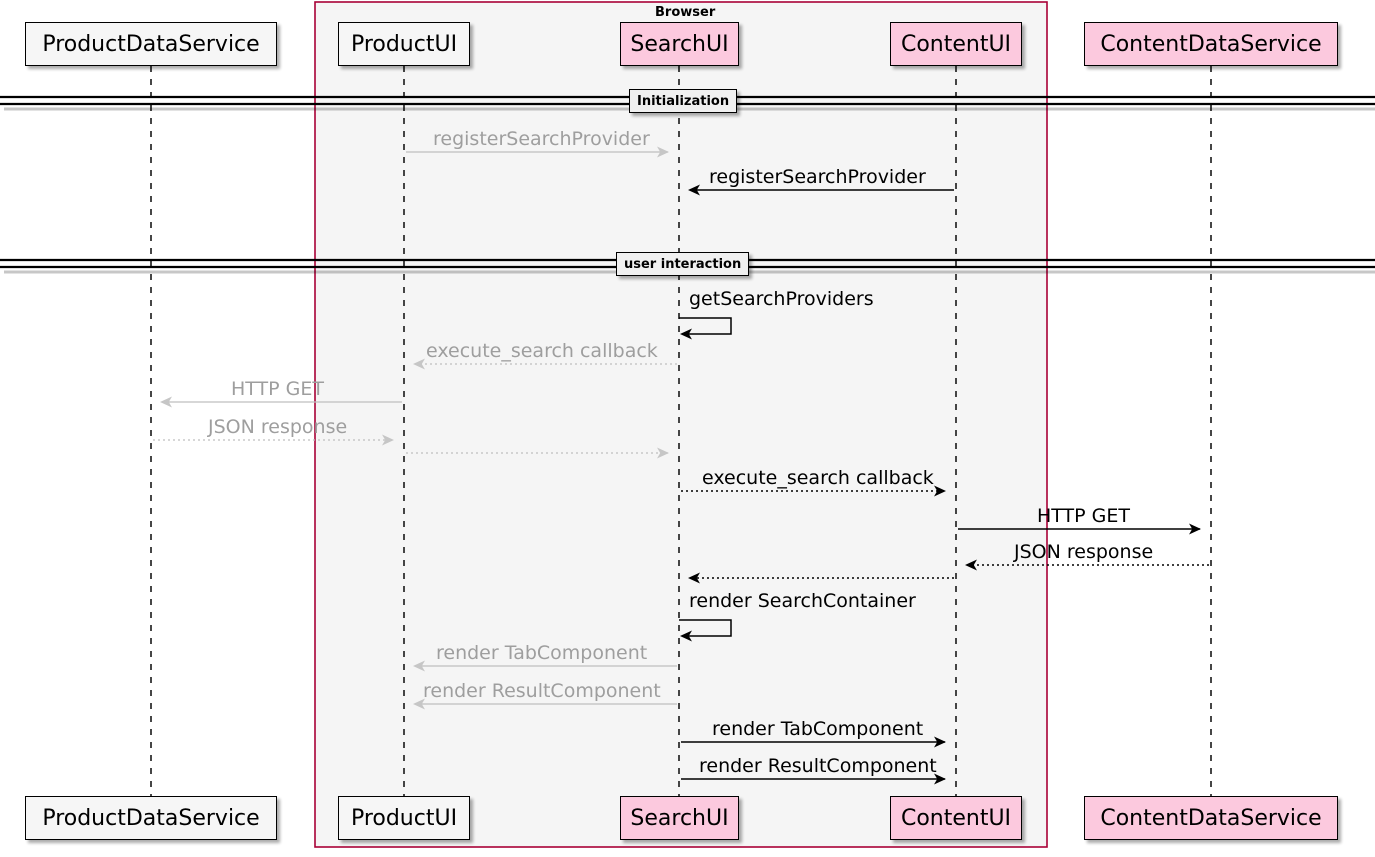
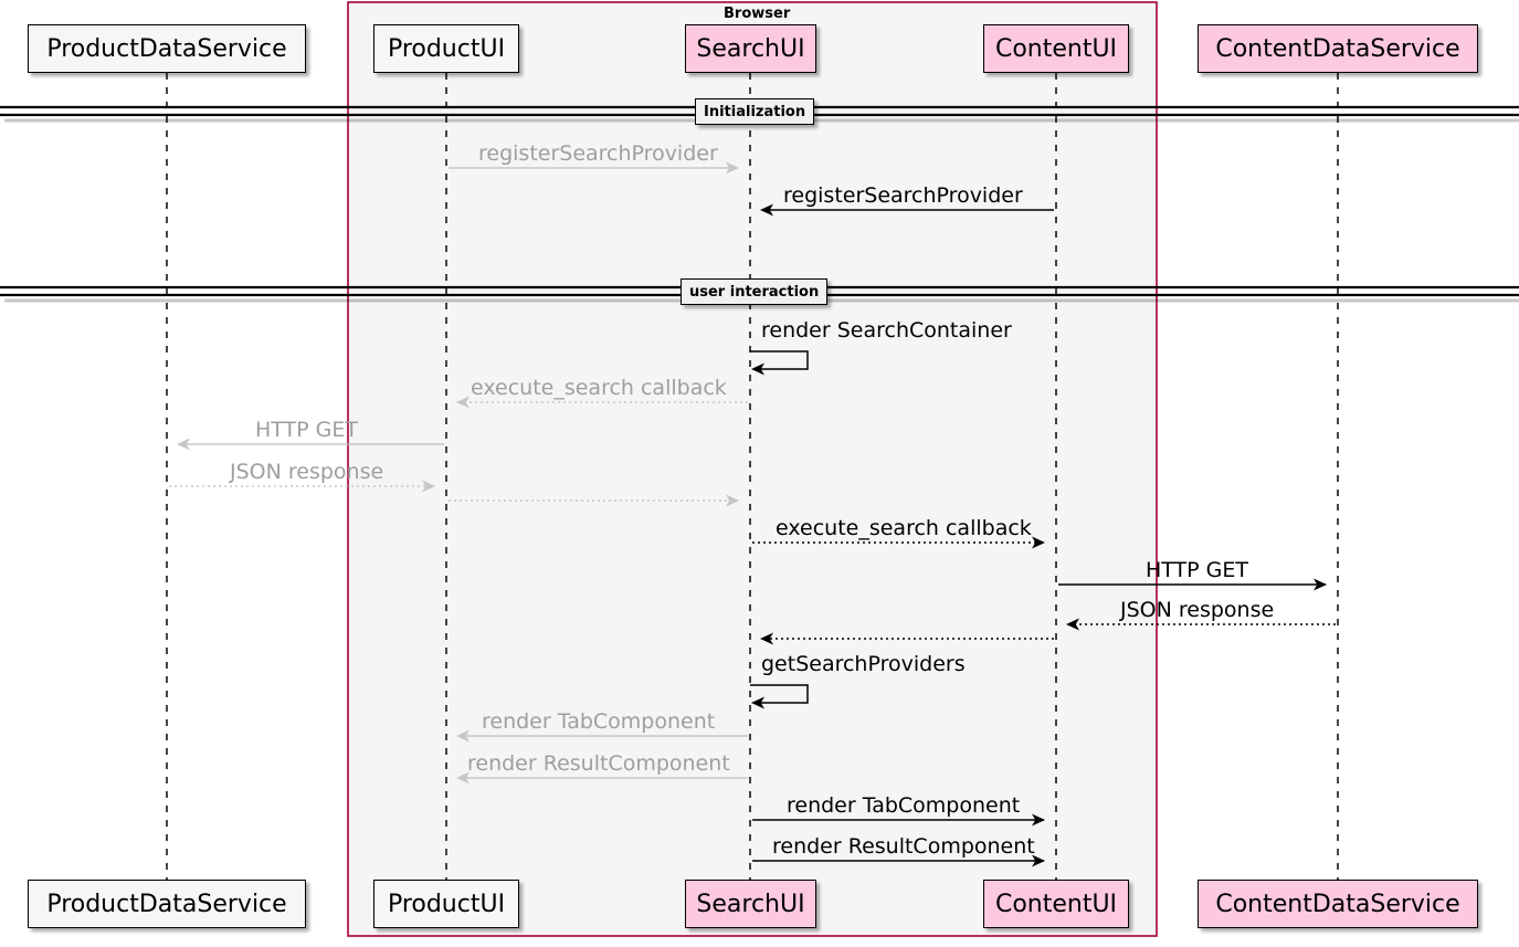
  ProductDataService
  ProductDataService
  ProductUI
  ProductUI
  SearchUI
  SearchUI
  ContentUI
  ContentUI
  ContentDataService
  ContentDataService
  Browser
  Initialization
  user interaction
  registerSearchProvider
  registerSearchProvider
- getSearchProviders
+ render SearchContainer
  execute_search callback
  HTTP GET
  JSON response
  execute_search callback
  HTTP GET
  JSON response
- render SearchContainer
+ getSearchProviders
  render TabComponent
  render ResultComponent
  render TabComponent
  render ResultComponent
